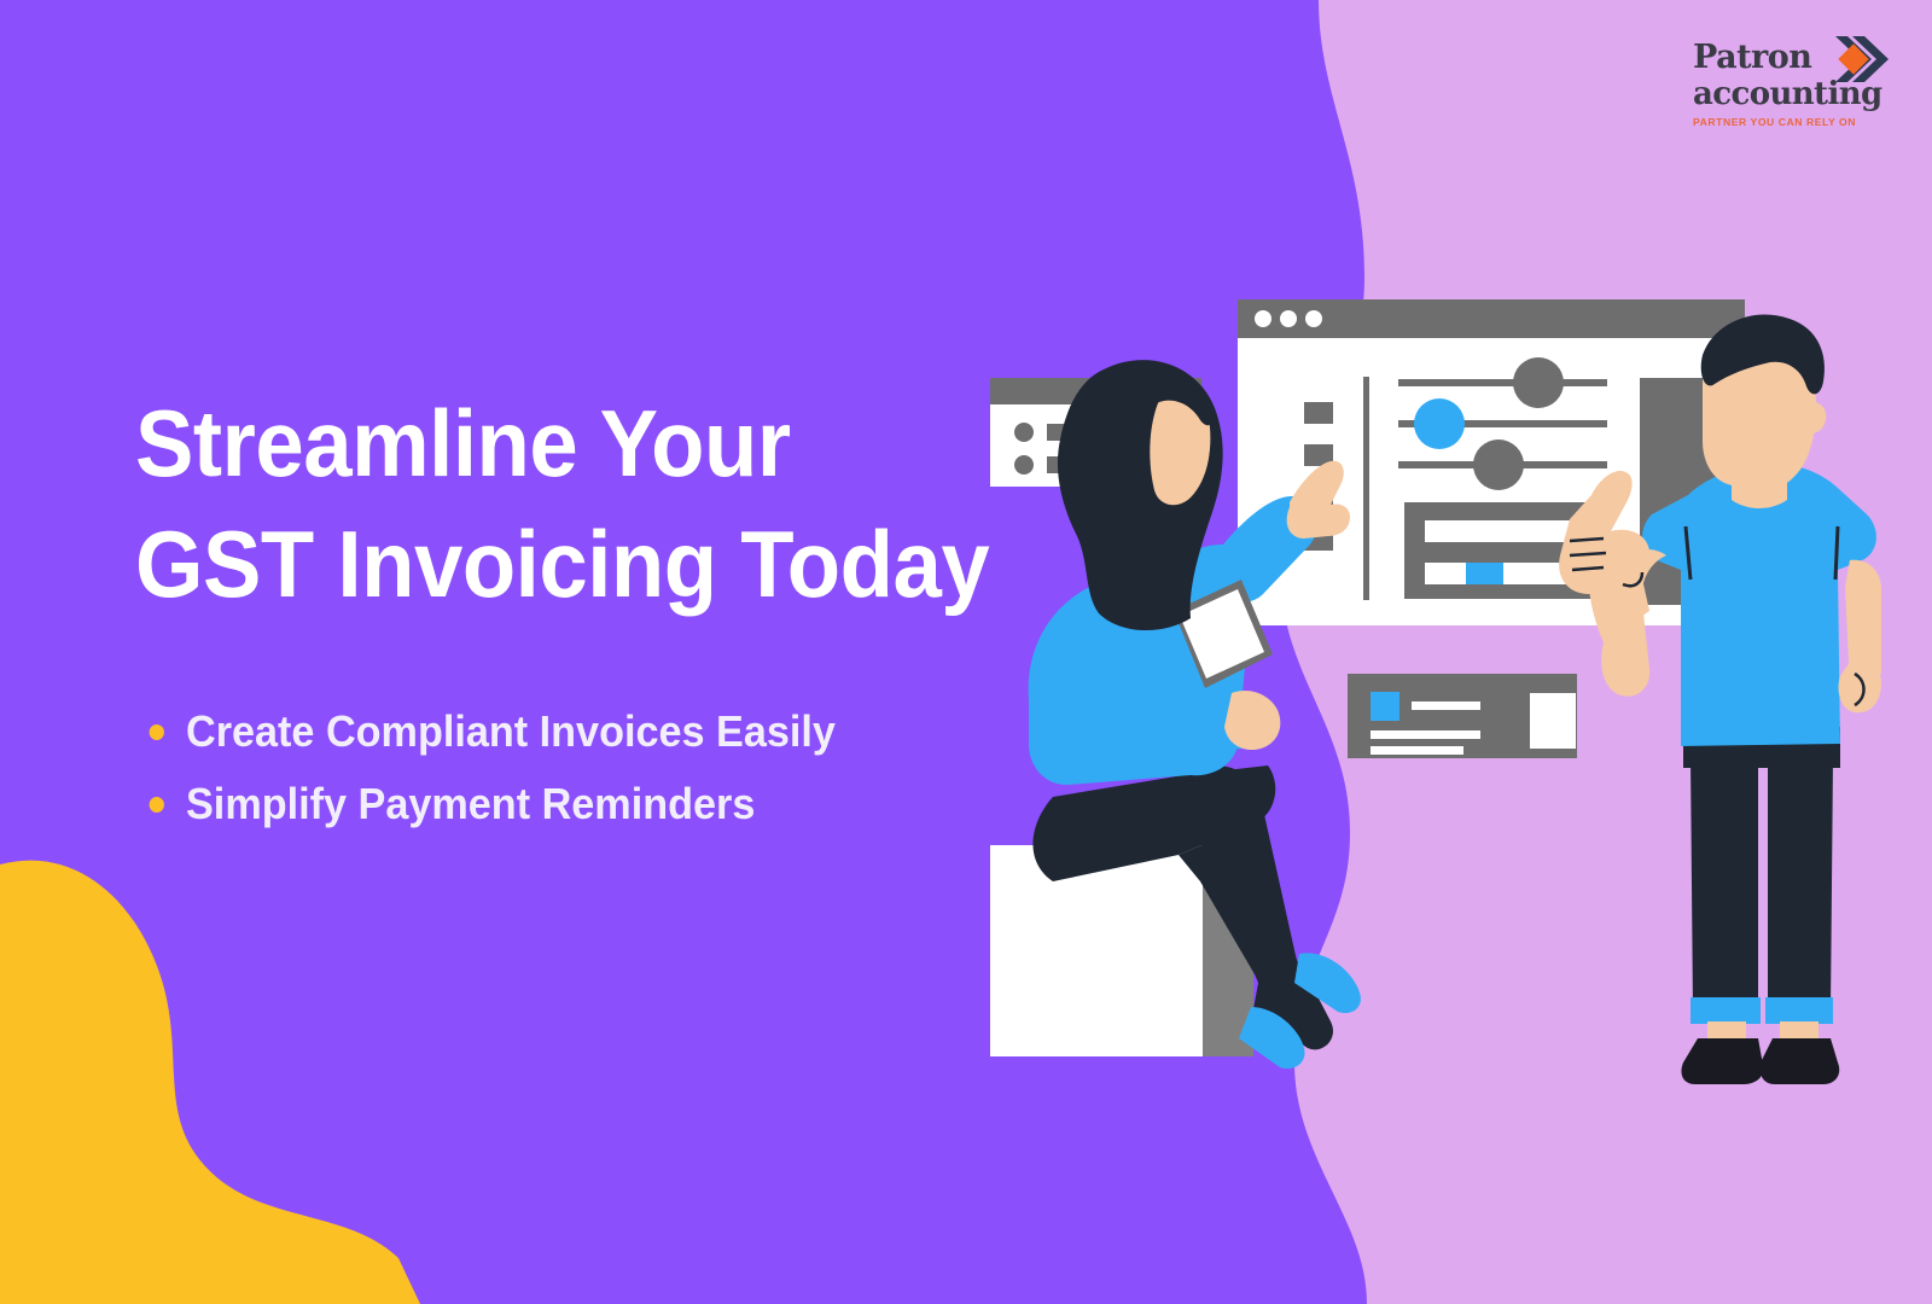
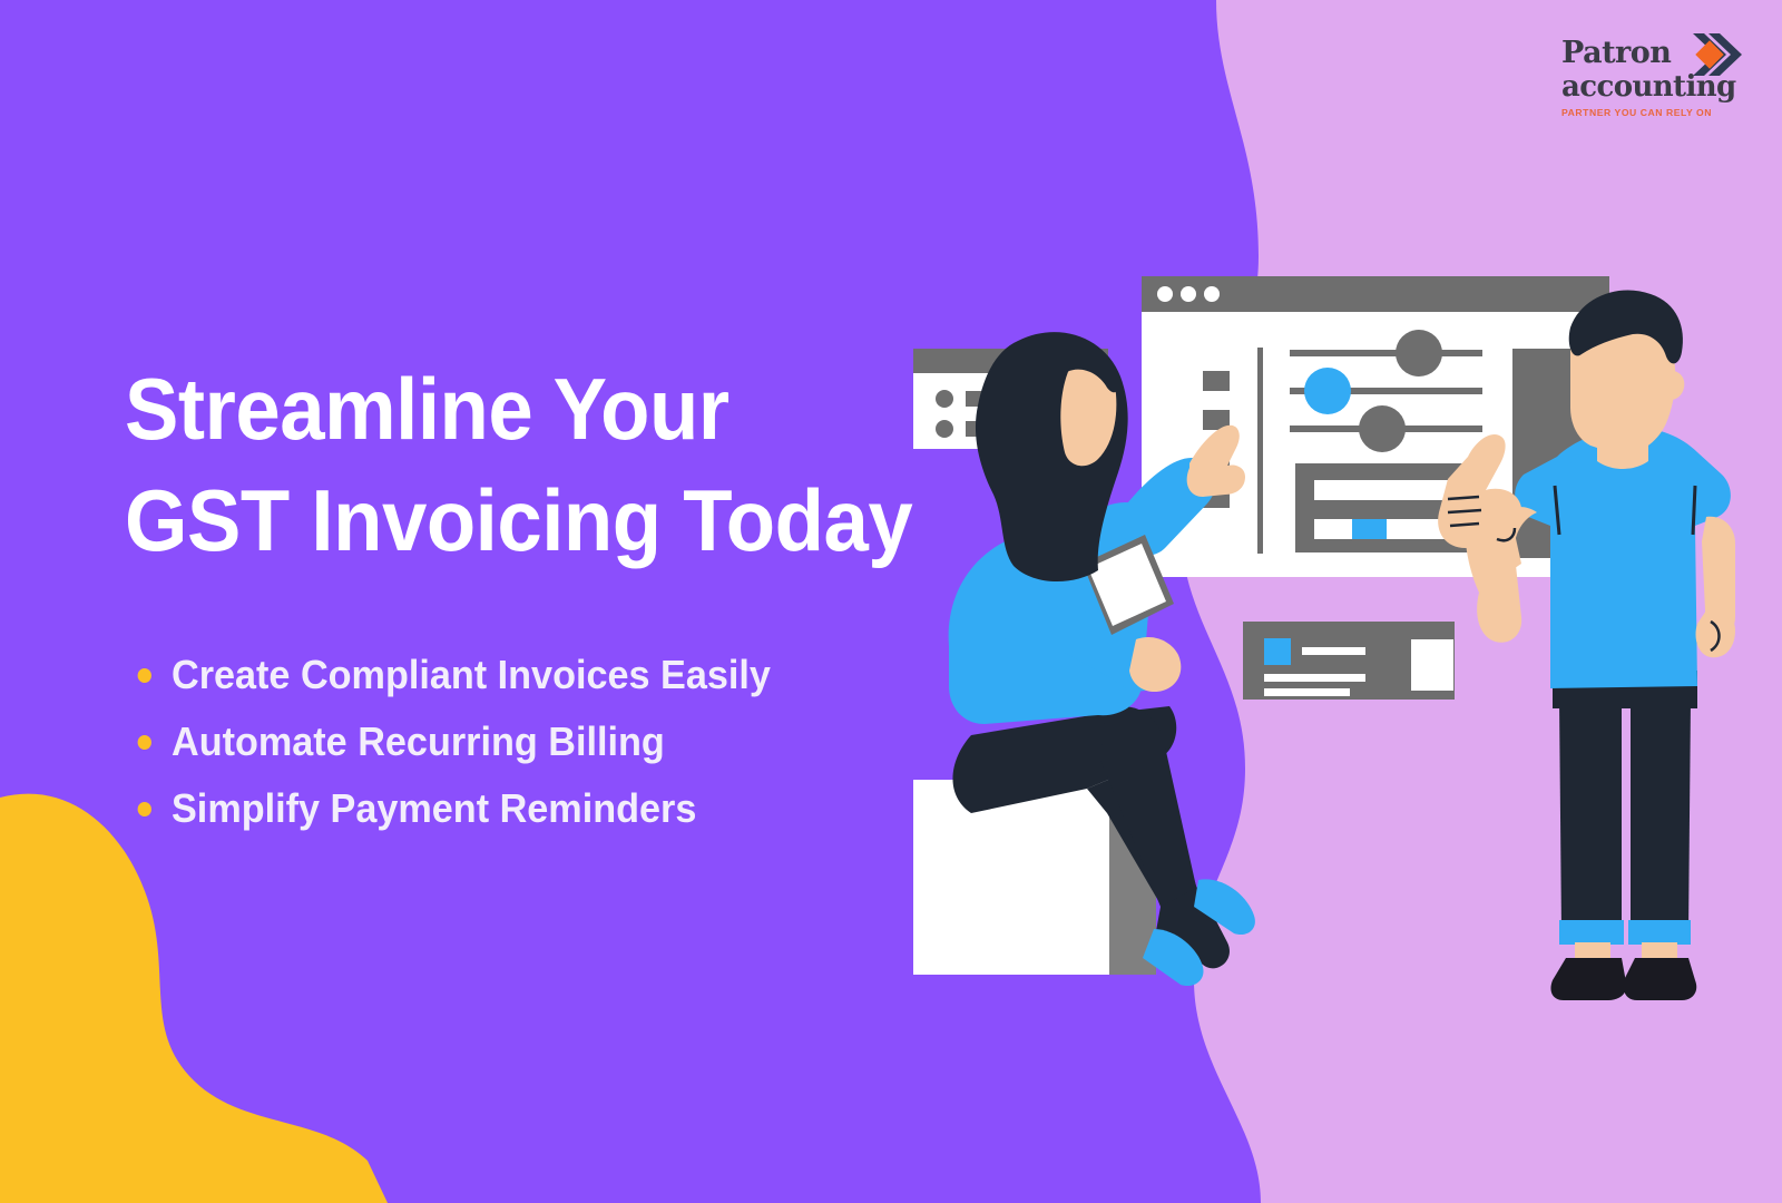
  Patron
  accounting
  PARTNER YOU CAN RELY ON
  Streamline Your
  GST Invoicing Today
  Create Compliant Invoices Easily
+ Automate Recurring Billing
  Simplify Payment Reminders
